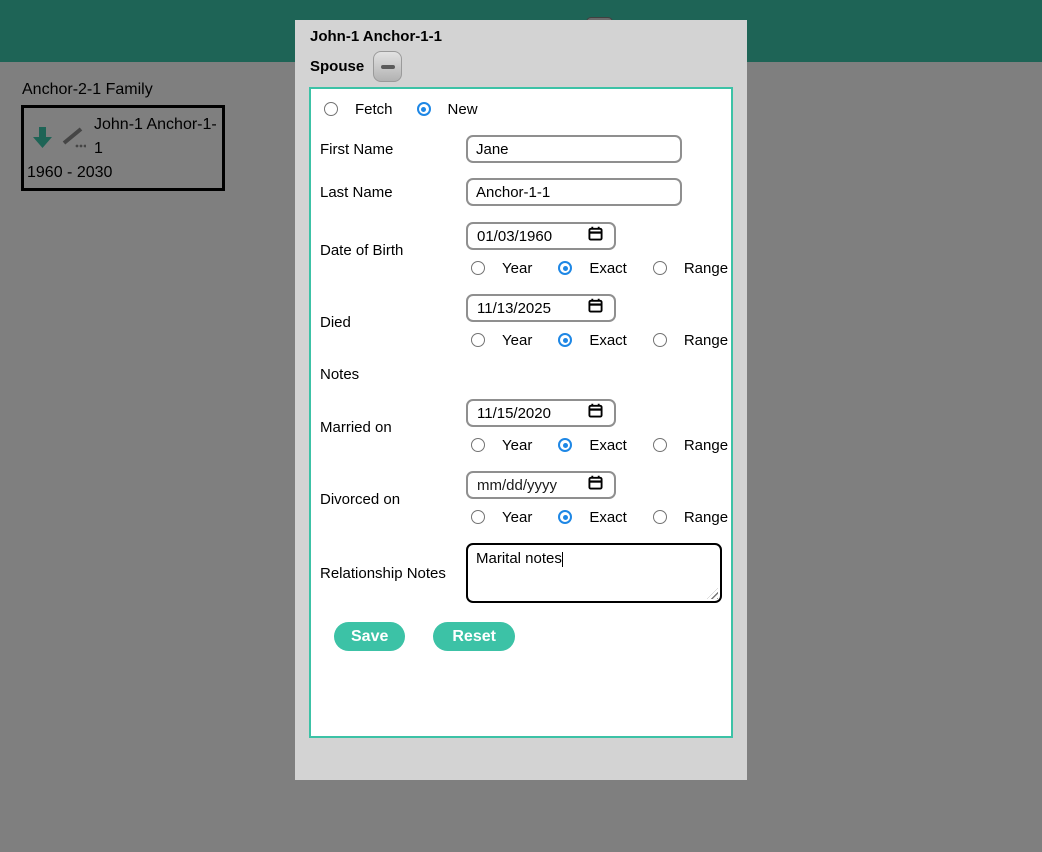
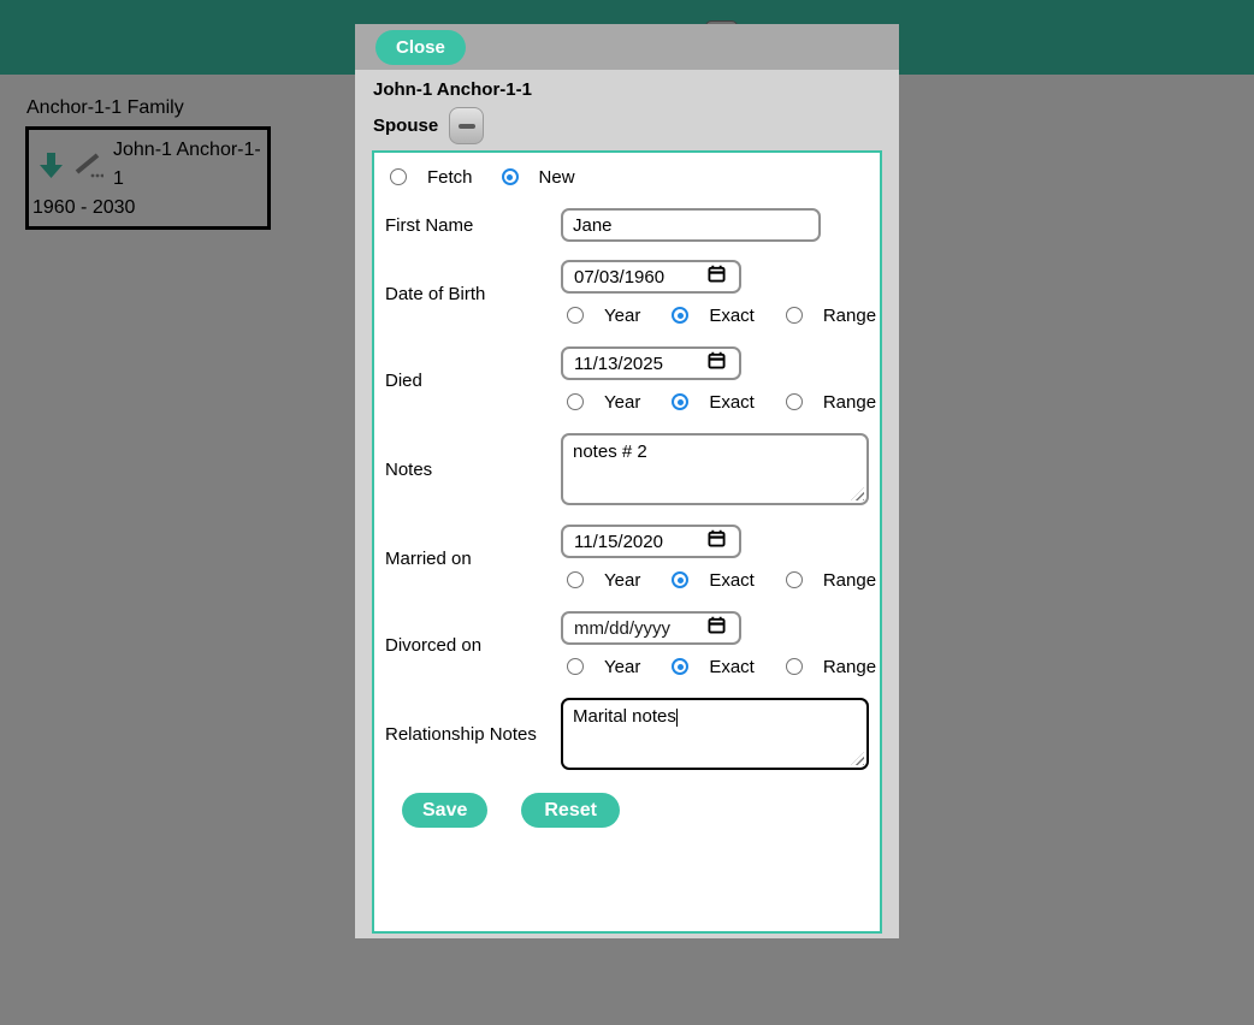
- Anchor-2-1 Family
+ Anchor-1-1 Family
  John-1 Anchor-1-1
  1960 - 2030
+ Close
  John-1 Anchor-1-1
  Spouse
  Fetch
  New
  First Name
  Jane
- Last Name
- Anchor-1-1
  Date of Birth
- 01/03/1960
+ 07/03/1960
  Year
  Exact
  Range
  Died
  11/13/2025
  Year
  Exact
  Range
  Notes
+ notes # 2
  Married on
  11/15/2020
  Year
  Exact
  Range
  Divorced on
  mm/dd/yyyy
  Year
  Exact
  Range
  Relationship Notes
  Marital notes
  Save
  Reset
